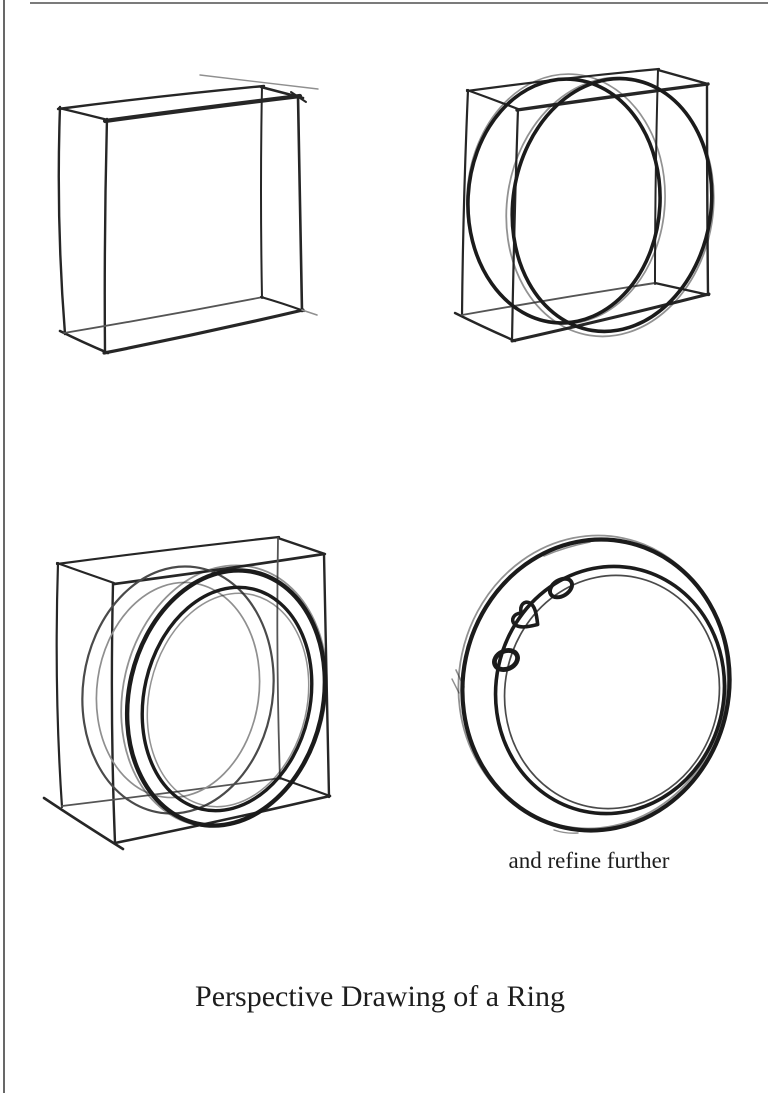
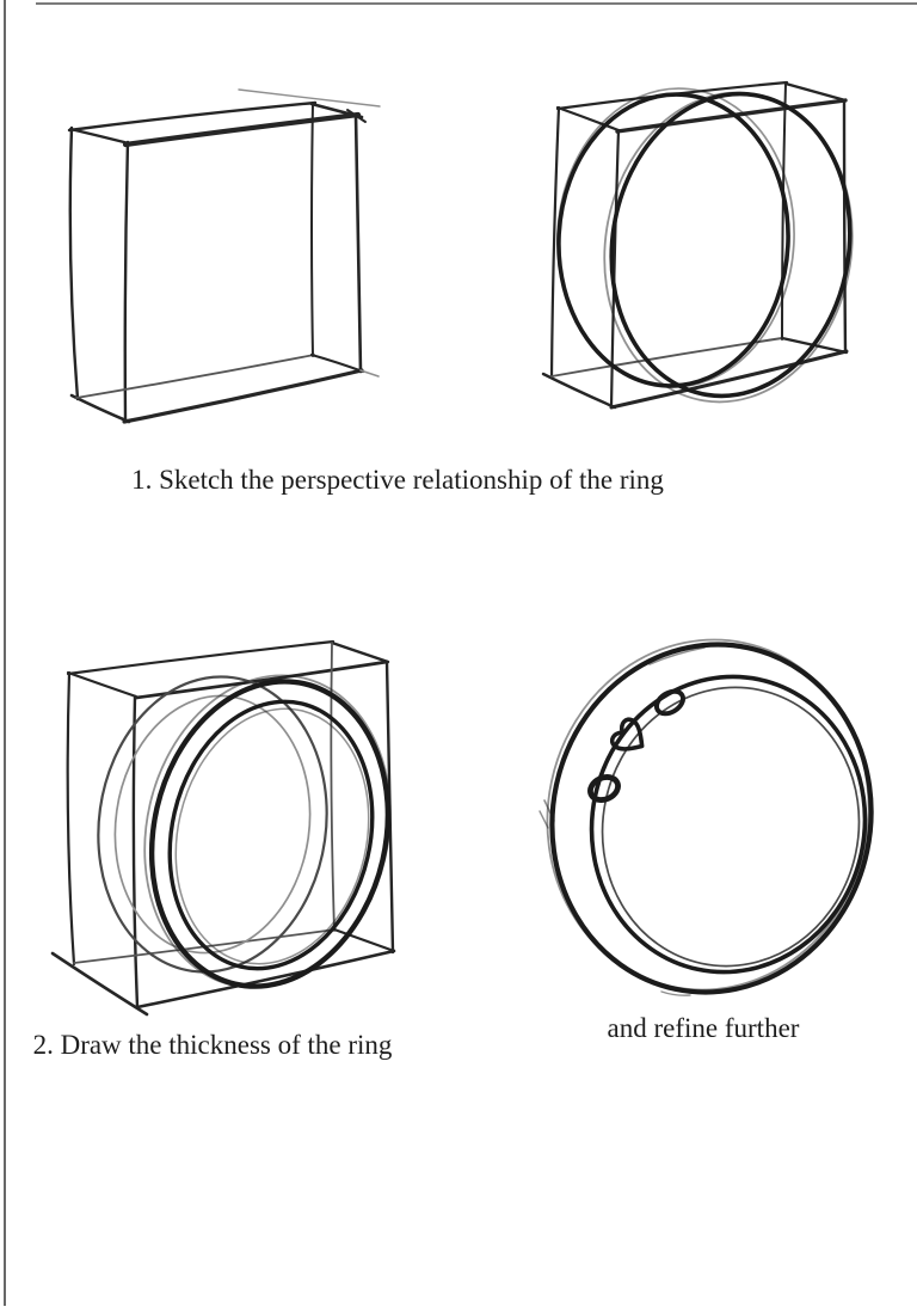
+ 1. Sketch the perspective relationship of the ring
+ 2. Draw the thickness of the ring
  and refine further
- Perspective Drawing of a Ring
